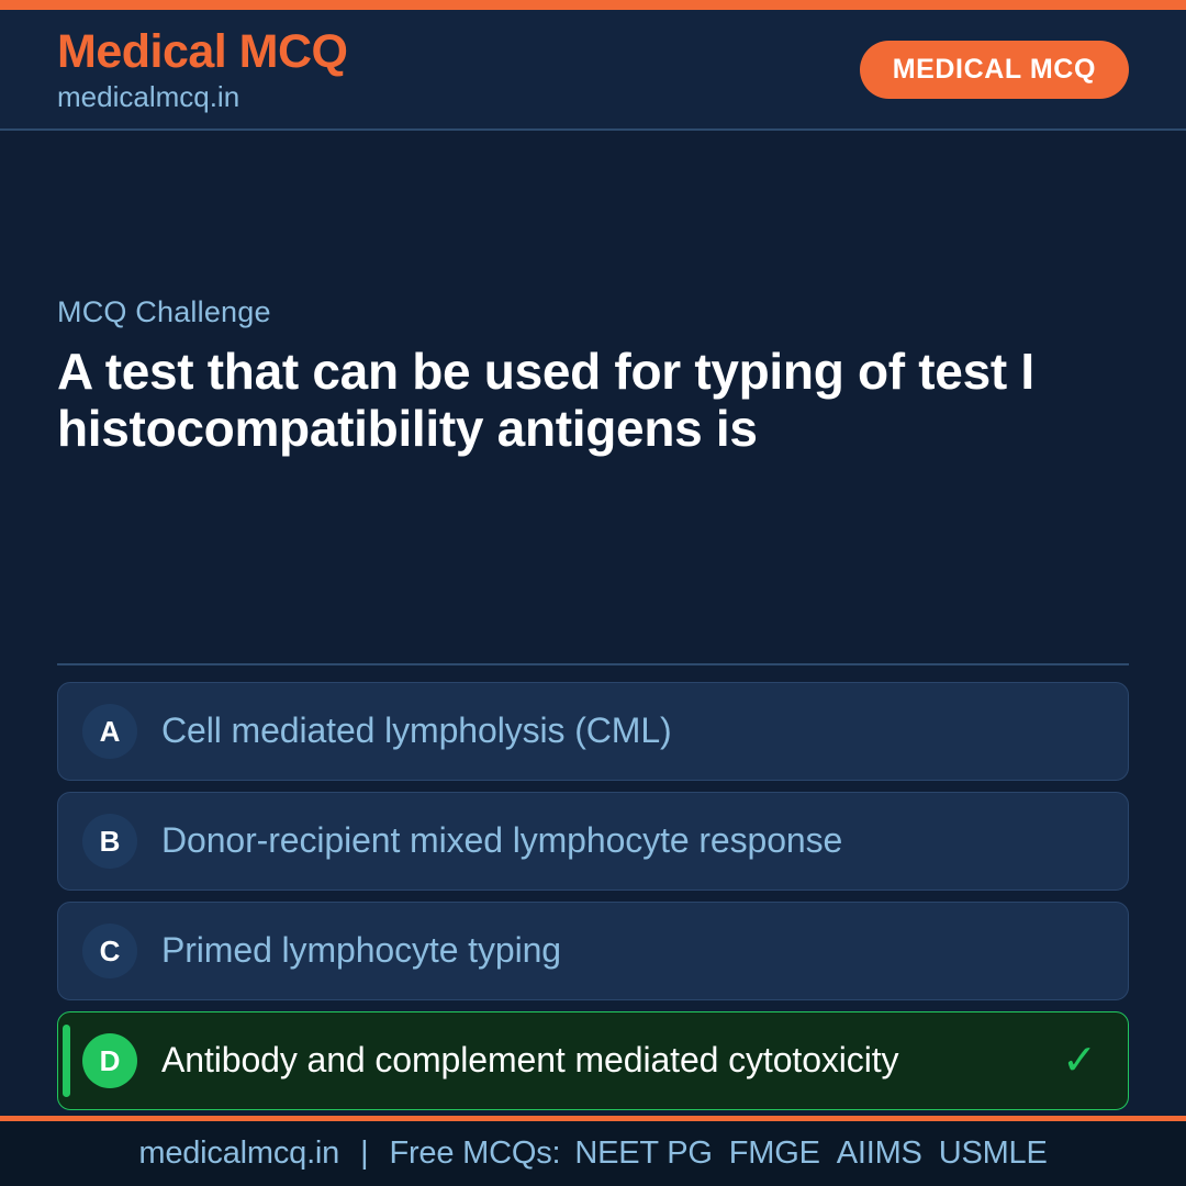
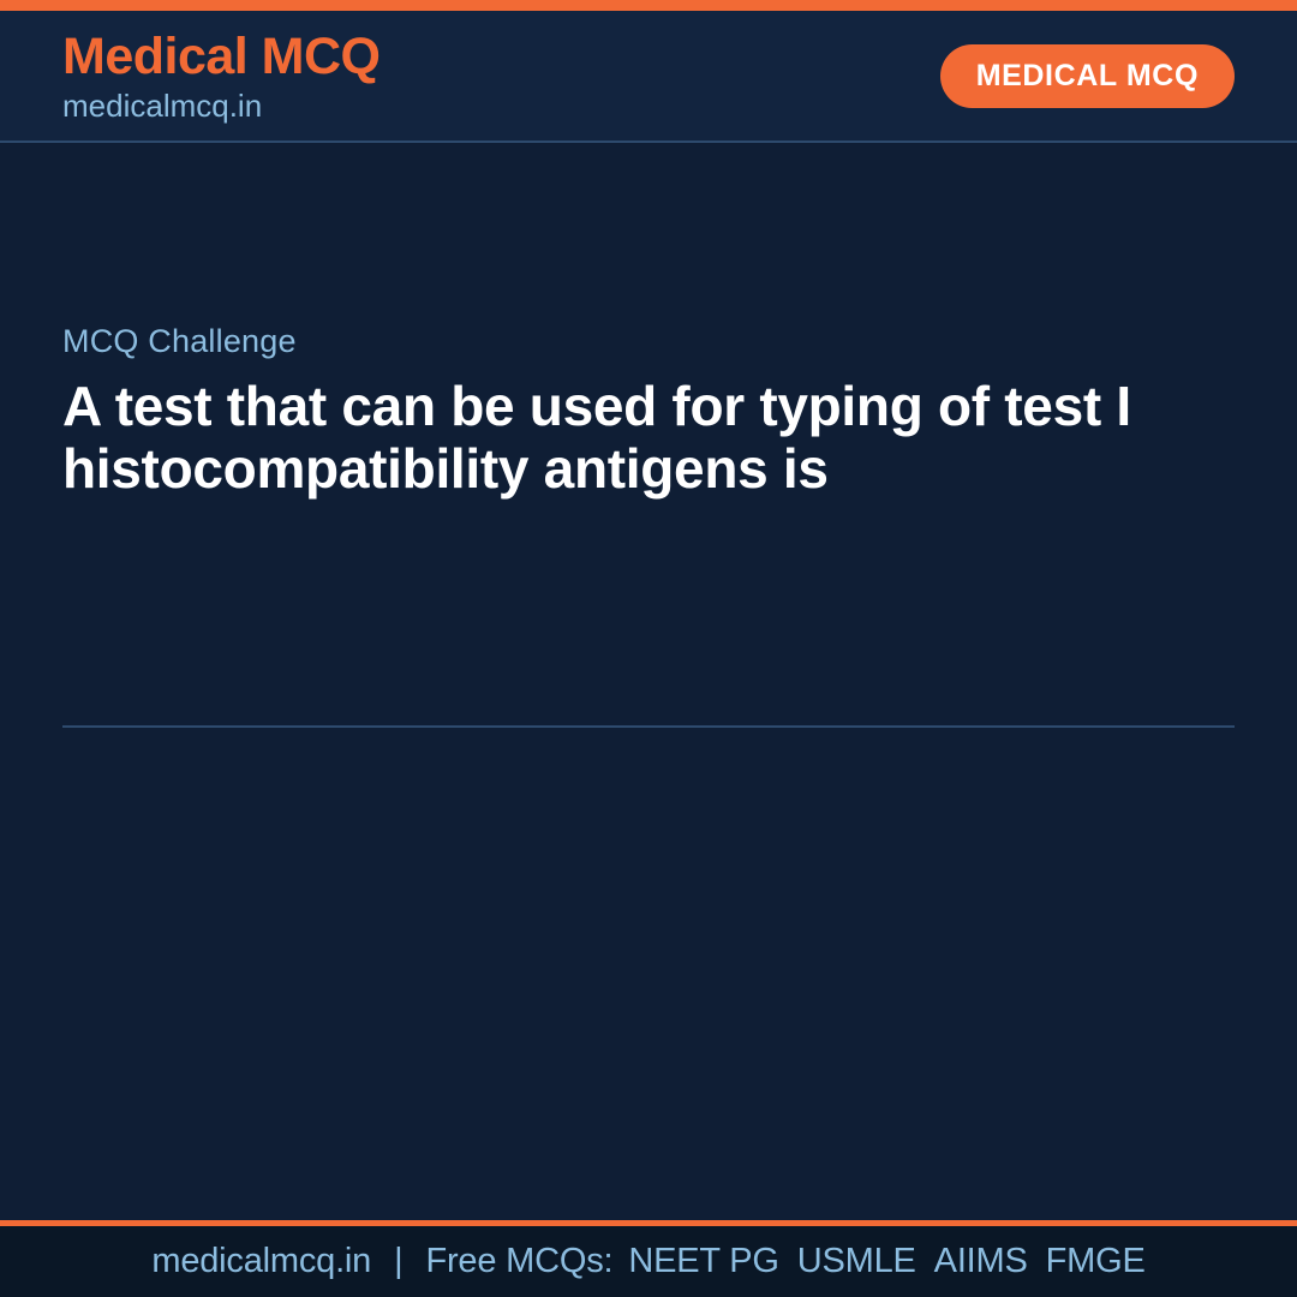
  Medical MCQ
  medicalmcq.in
  MEDICAL MCQ
  MCQ Challenge
  A test that can be used for typing of test I histocompatibility antigens is
- A
- Cell mediated lympholysis (CML)
- B
- Donor-recipient mixed lymphocyte response
- C
- Primed lymphocyte typing
- D
- Antibody and complement mediated cytotoxicity
- ✓
  medicalmcq.in
  |
  Free MCQs:
  NEET PG
- FMGE
+ USMLE
  AIIMS
- USMLE
+ FMGE
